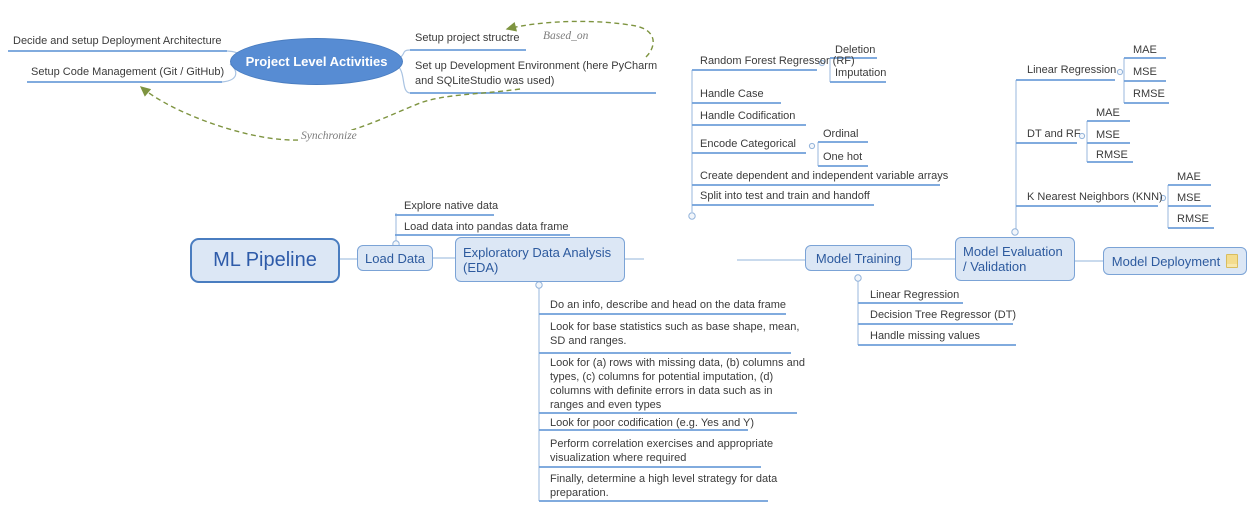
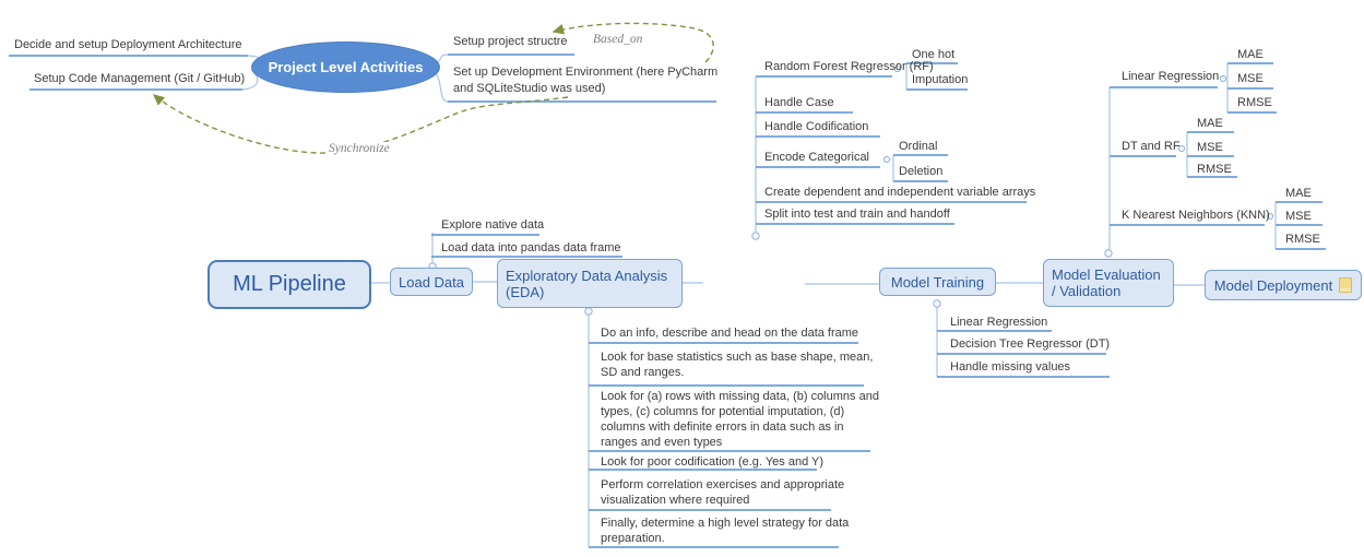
  Project Level Activities
  Decide and setup Deployment Architecture
  Setup Code Management (Git / GitHub)
  Setup project structre
  Set up Development Environment (here PyCharm
  and SQLiteStudio was used)
  Based_on
  Synchronize
  ML Pipeline
  Load Data
  Exploratory Data Analysis
  (EDA)
  Model Training
  Model Evaluation
  / Validation
  Model Deployment
  Explore native data
  Load data into pandas data frame
  Do an info, describe and head on the data frame
  Look for base statistics such as base shape, mean,
  SD and ranges.
  Look for (a) rows with missing data, (b) columns and
  types, (c) columns for potential imputation, (d)
  columns with definite errors in data such as in
  ranges and even types
  Look for poor codification (e.g. Yes and Y)
  Perform correlation exercises and appropriate
  visualization where required
  Finally, determine a high level strategy for data
  preparation.
  Random Forest Regressor (RF)
- Deletion
+ One hot
  Imputation
  Handle Case
  Handle Codification
  Encode Categorical
  Ordinal
- One hot
+ Deletion
  Create dependent and independent variable arrays
  Split into test and train and handoff
  Linear Regression
  Decision Tree Regressor (DT)
  Handle missing values
  Linear Regression
  MAE
  MSE
  RMSE
  DT and RF
  MAE
  MSE
  RMSE
  K Nearest Neighbors (KNN)
  MAE
  MSE
  RMSE
